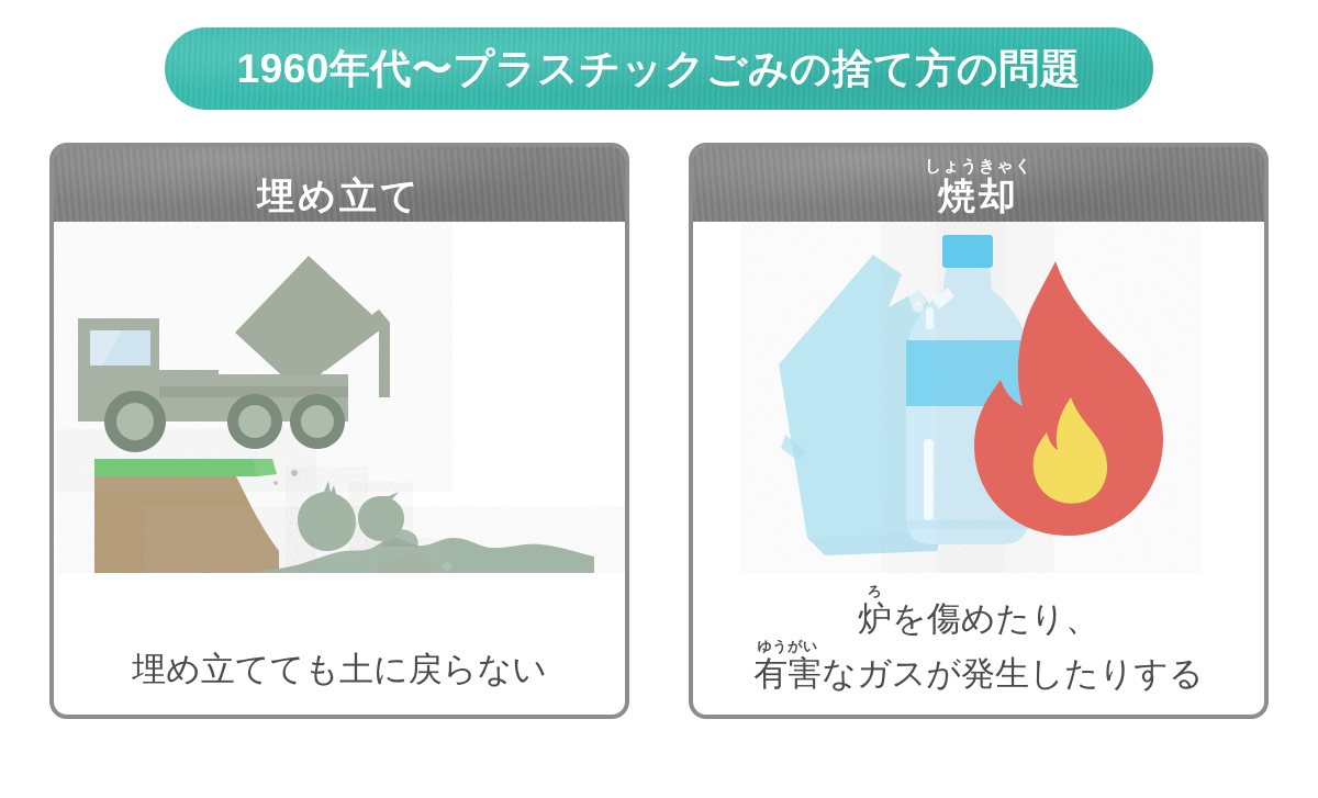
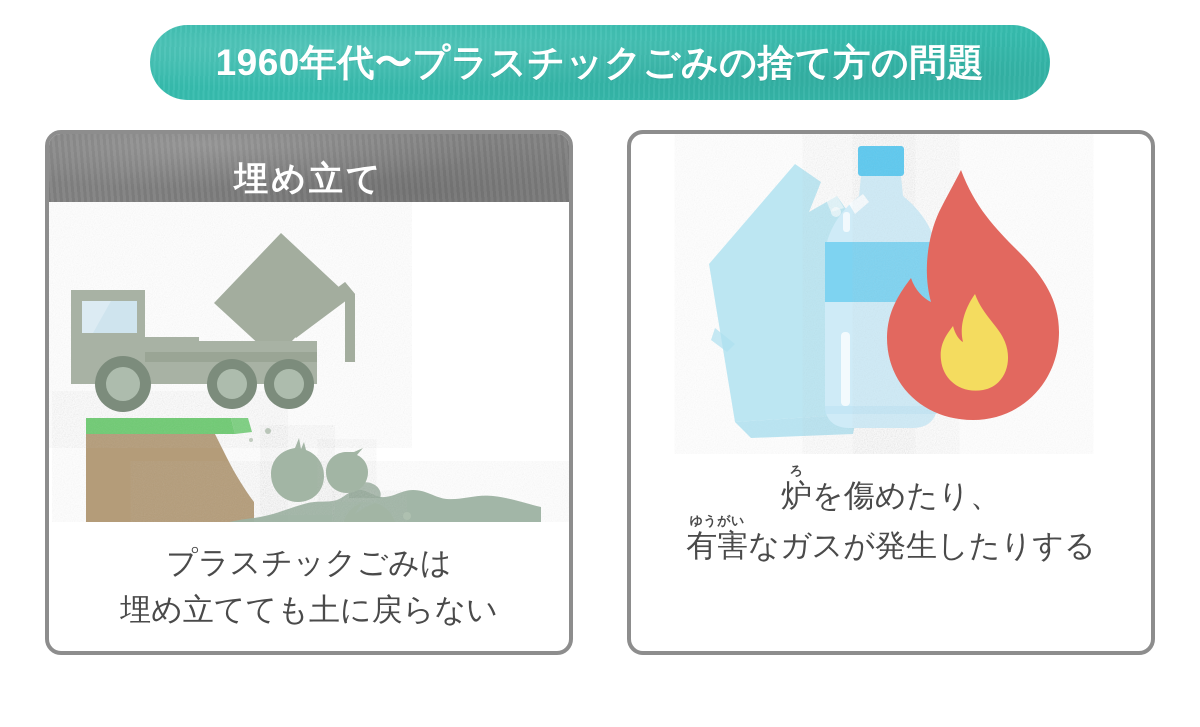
  1960年代〜プラスチックごみの捨て方の問題
  埋め立て
+ プラスチックごみは
  埋め立てても土に戻らない
- しょうきゃく
- 焼却
  ろ
  炉
  を傷めたり、
  ゆうがい
  有害
  なガスが発生したりする
